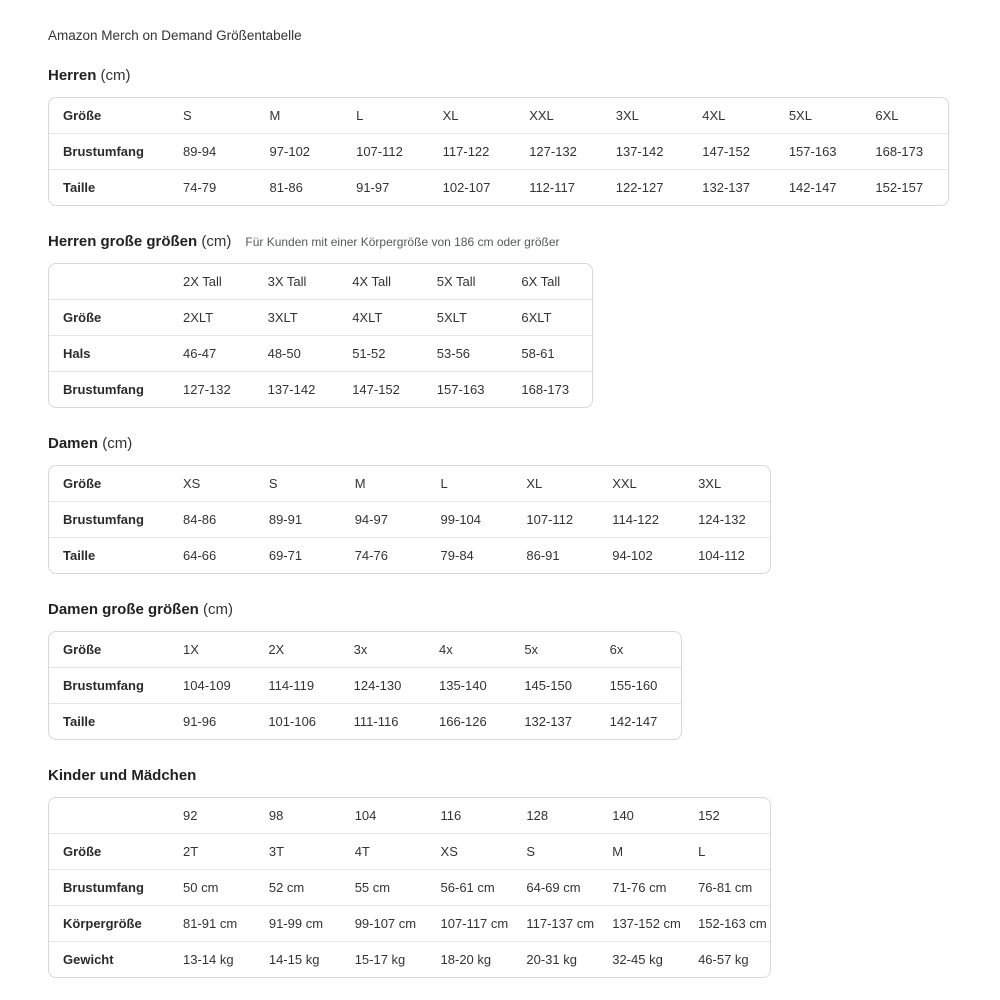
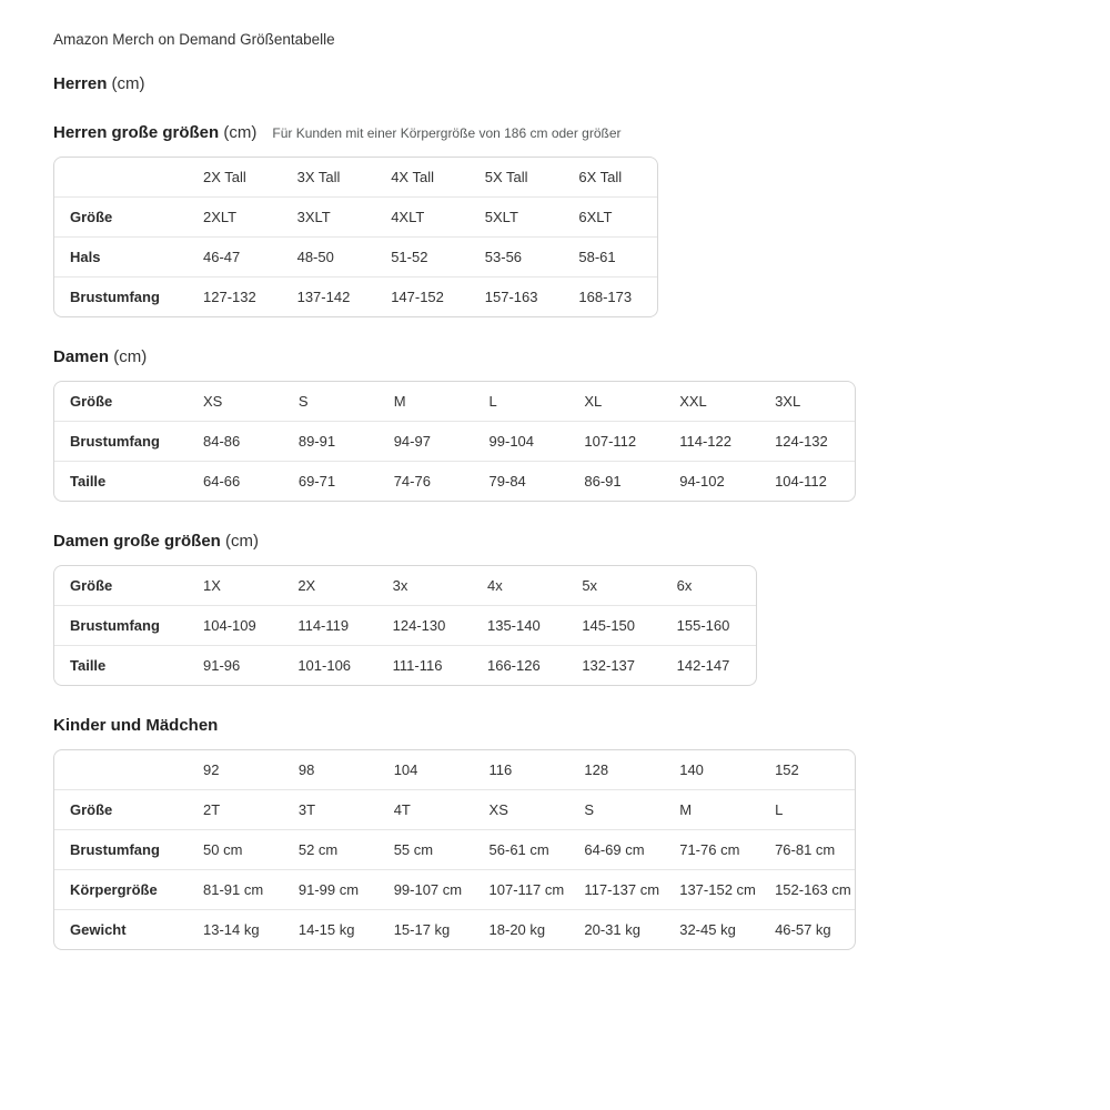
  Amazon Merch on Demand Größentabelle
  Herren (cm)
- Größe	S	M	L	XL	XXL	3XL	4XL	5XL	6XL
- Brustumfang	89-94	97-102	107-112	117-122	127-132	137-142	147-152	157-163	168-173
- Taille	74-79	81-86	91-97	102-107	112-117	122-127	132-137	142-147	152-157
  Herren große größen (cm) Für Kunden mit einer Körpergröße von 186 cm oder größer
  	2X Tall	3X Tall	4X Tall	5X Tall	6X Tall
  Größe	2XLT	3XLT	4XLT	5XLT	6XLT
  Hals	46-47	48-50	51-52	53-56	58-61
  Brustumfang	127-132	137-142	147-152	157-163	168-173
  Damen (cm)
  Größe	XS	S	M	L	XL	XXL	3XL
  Brustumfang	84-86	89-91	94-97	99-104	107-112	114-122	124-132
  Taille	64-66	69-71	74-76	79-84	86-91	94-102	104-112
  Damen große größen (cm)
  Größe	1X	2X	3x	4x	5x	6x
  Brustumfang	104-109	114-119	124-130	135-140	145-150	155-160
  Taille	91-96	101-106	111-116	166-126	132-137	142-147
  Kinder und Mädchen
  	92	98	104	116	128	140	152
  Größe	2T	3T	4T	XS	S	M	L
  Brustumfang	50 cm	52 cm	55 cm	56-61 cm	64-69 cm	71-76 cm	76-81 cm
  Körpergröße	81-91 cm	91-99 cm	99-107 cm	107-117 cm	117-137 cm	137-152 cm	152-163 cm
  Gewicht	13-14 kg	14-15 kg	15-17 kg	18-20 kg	20-31 kg	32-45 kg	46-57 kg
